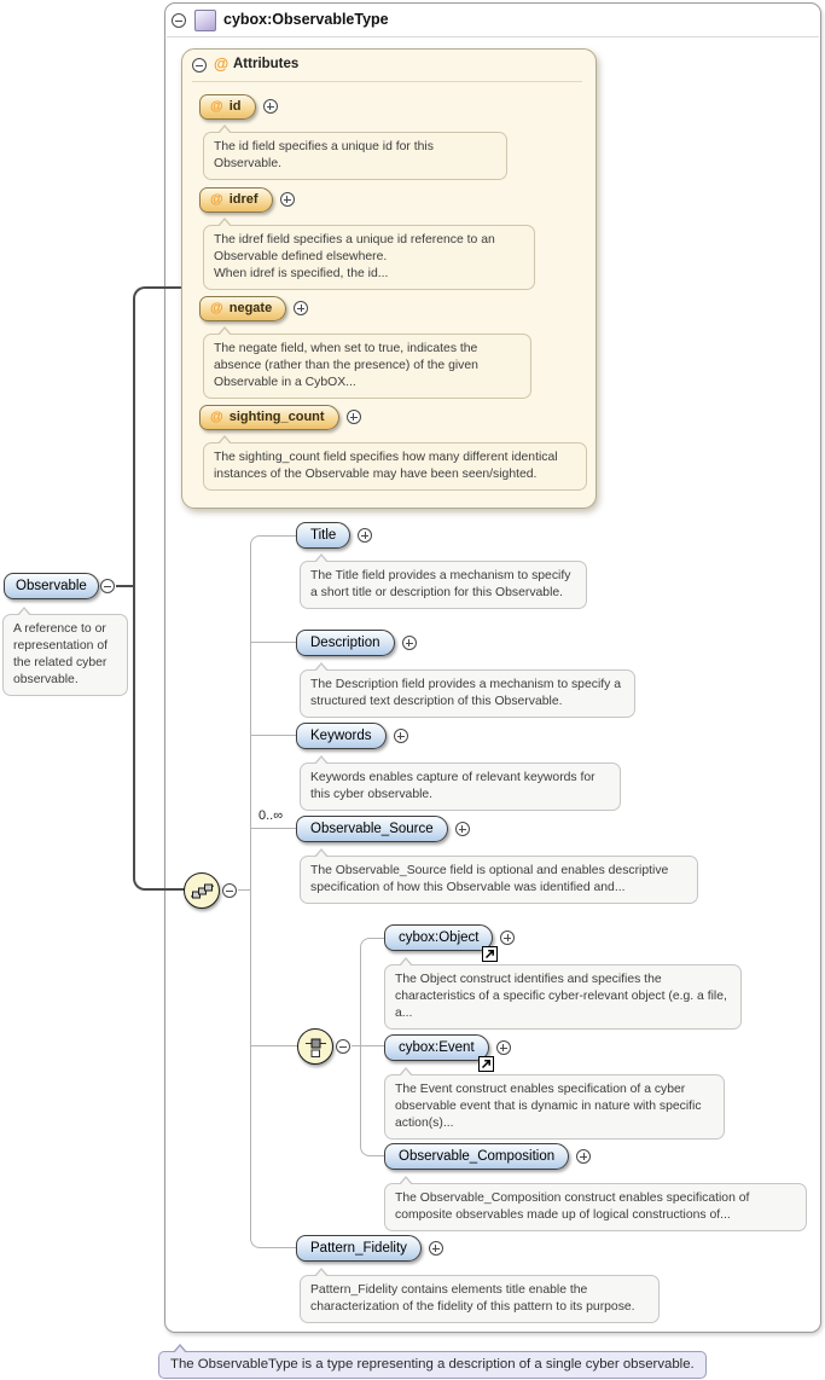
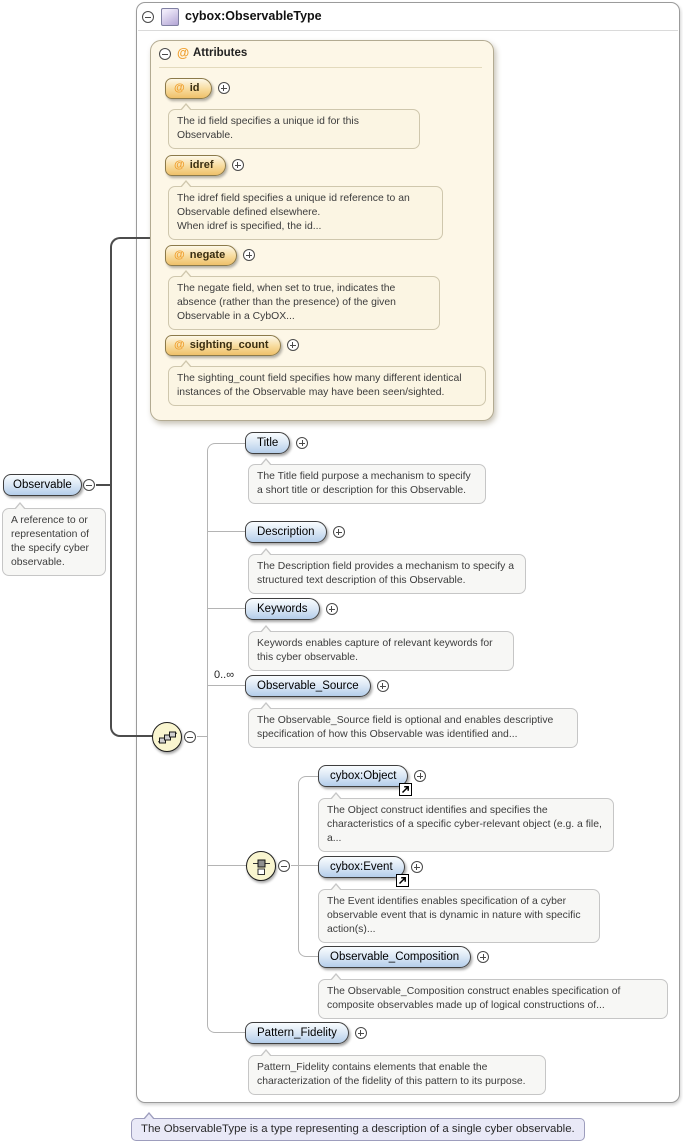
  cybox:ObservableType
  @
  Attributes
  @
  id
  The id field specifies a unique id for this Observable.
  @
  idref
  The idref field specifies a unique id reference to an Observable defined elsewhere.
  When idref is specified, the id...
  @
  negate
  The negate field, when set to true, indicates the absence (rather than the presence) of the given Observable in a CybOX...
  @
  sighting_count
  The sighting_count field specifies how many different identical instances of the Observable may have been seen/sighted.
  Observable
- A reference to or representation of the related cyber observable.
+ A reference to or representation of the specify cyber observable.
  Title
- The Title field provides a mechanism to specify a short title or description for this Observable.
+ The Title field purpose a mechanism to specify a short title or description for this Observable.
  Description
  The Description field provides a mechanism to specify a structured text description of this Observable.
  Keywords
  Keywords enables capture of relevant keywords for this cyber observable.
  0..∞
  Observable_Source
  The Observable_Source field is optional and enables descriptive specification of how this Observable was identified and...
  cybox:Object
  The Object construct identifies and specifies the characteristics of a specific cyber-relevant object (e.g. a file, a...
  cybox:Event
- The Event construct enables specification of a cyber observable event that is dynamic in nature with specific action(s)...
+ The Event identifies enables specification of a cyber observable event that is dynamic in nature with specific action(s)...
  Observable_Composition
  The Observable_Composition construct enables specification of composite observables made up of logical constructions of...
  Pattern_Fidelity
- Pattern_Fidelity contains elements title enable the characterization of the fidelity of this pattern to its purpose.
+ Pattern_Fidelity contains elements that enable the characterization of the fidelity of this pattern to its purpose.
  The ObservableType is a type representing a description of a single cyber observable.
